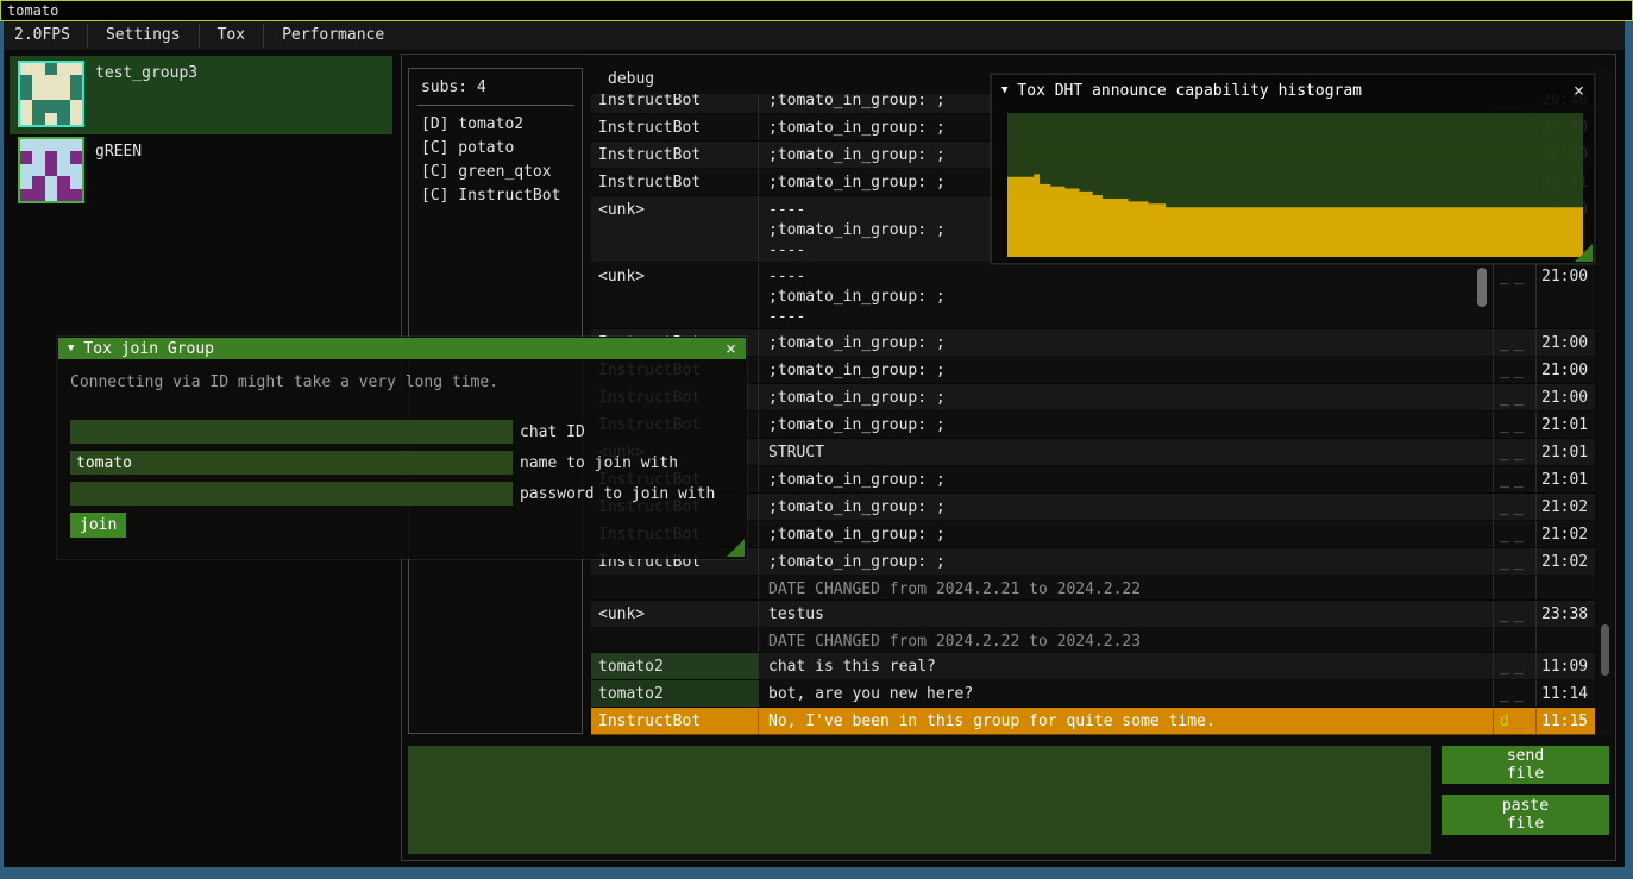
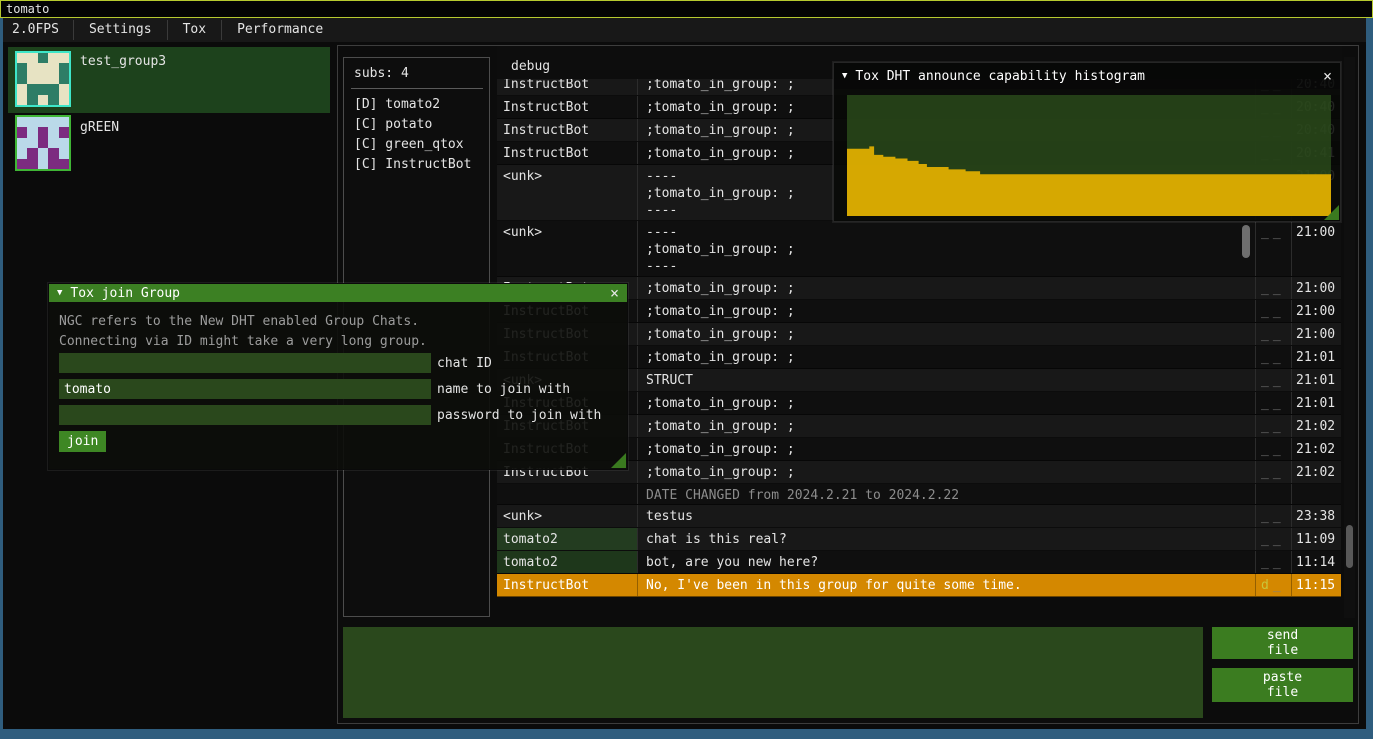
  tomato
  2.0FPS
  Settings
  Tox
  Performance
  test_group3
  gREEN
  InstructBot
  ;tomato_in_group: ;
  20:40
  InstructBot
  ;tomato_in_group: ;
  20:40
  InstructBot
  ;tomato_in_group: ;
  20:40
  InstructBot
  ;tomato_in_group: ;
  20:41
  <unk>
  ----
  ;tomato_in_group: ;
  ----
  <unk>
  ----
  ;tomato_in_group: ;
  ----
  __
  21:00
  ;tomato_in_group: ;
  __
  21:00
  ;tomato_in_group: ;
  __
  21:00
  ;tomato_in_group: ;
  __
  21:00
  ;tomato_in_group: ;
  __
  21:01
  STRUCT
  __
  21:01
  ;tomato_in_group: ;
  __
  21:01
  ;tomato_in_group: ;
  __
  21:02
  ;tomato_in_group: ;
  __
  21:02
  InstructBot
  ;tomato_in_group: ;
  __
  21:02
  DATE CHANGED from 2024.2.21 to 2024.2.22
  <unk>
  testus
  __
  23:38
- DATE CHANGED from 2024.2.22 to 2024.2.23
  tomato2
  chat is this real?
  __
  11:09
  tomato2
  bot, are you new here?
  __
  11:14
  InstructBot
  No, I've been in this group for quite some time.
  d_
  11:15
  debug
  subs: 4
  [D] tomato2
  [C] potato
  [C] green_qtox
  [C] InstructBot
  send
  file
  paste
  file
  ▼
  Tox DHT announce capability histogram
  ×
  ▼
  Tox join Group
  ×
+ NGC refers to the New DHT enabled Group Chats.
- Connecting via ID might take a very long time.
+ Connecting via ID might take a very long group.
  chat ID
  tomato
  name to join with
  password to join with
  join
